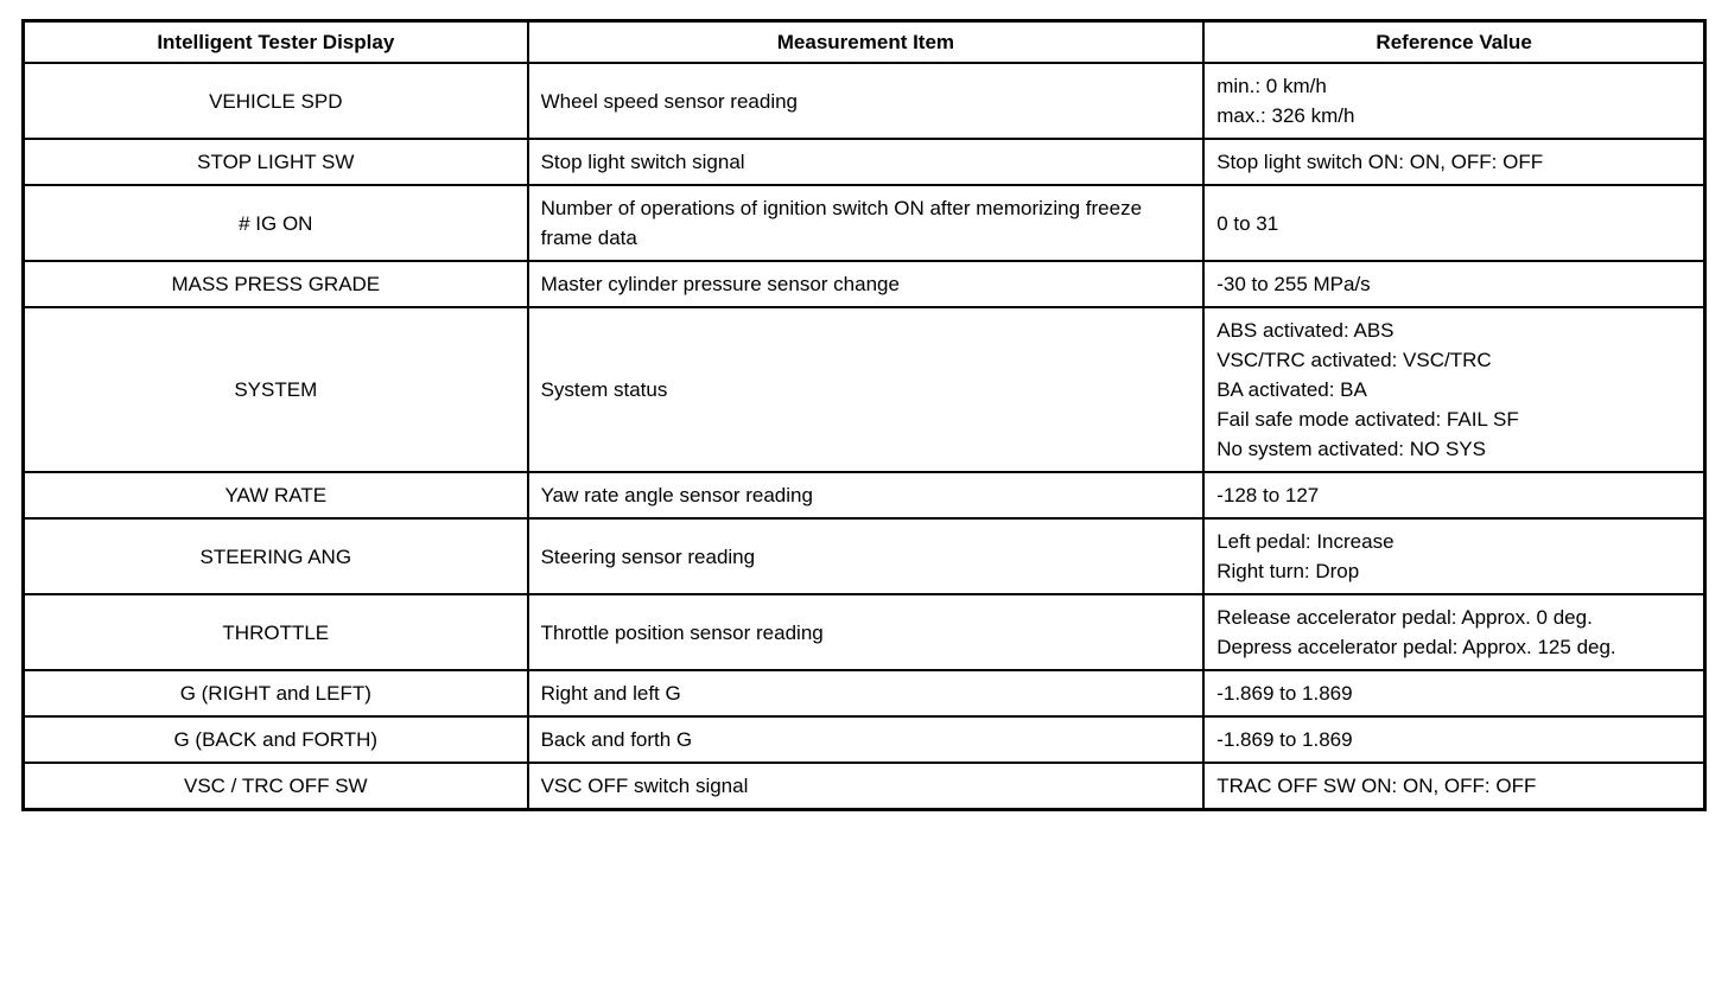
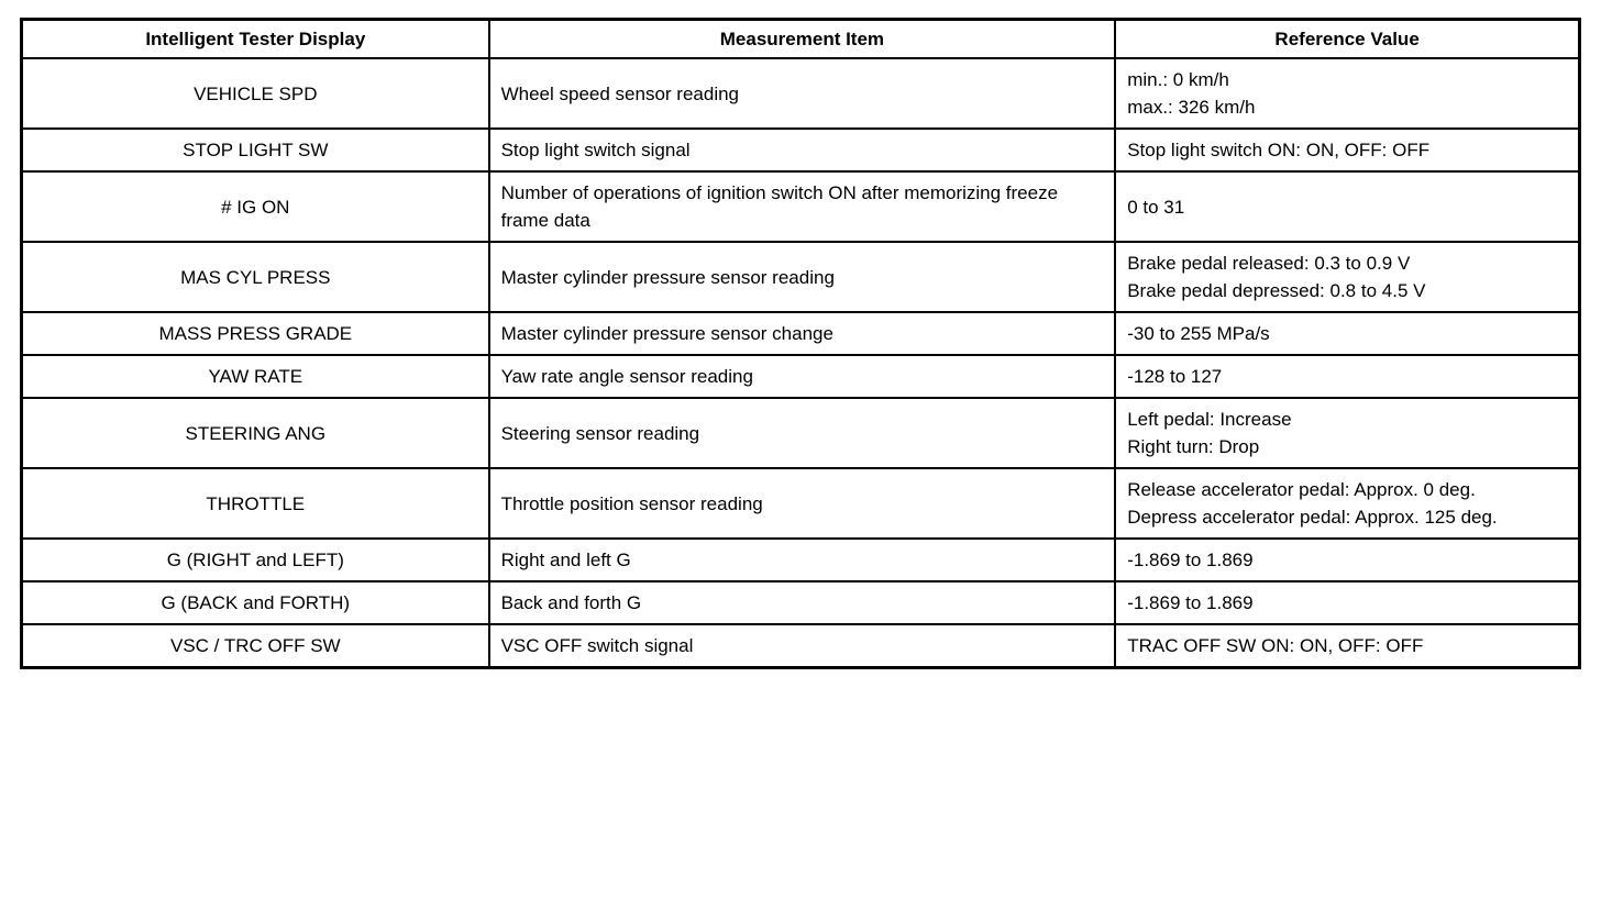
  Intelligent Tester Display	Measurement Item	Reference Value
  VEHICLE SPD	Wheel speed sensor reading	min.: 0 km/h max.: 326 km/h
  STOP LIGHT SW	Stop light switch signal	Stop light switch ON: ON, OFF: OFF
  # IG ON	Number of operations of ignition switch ON after memorizing freeze frame data	0 to 31
+ MAS CYL PRESS	Master cylinder pressure sensor reading	Brake pedal released: 0.3 to 0.9 V Brake pedal depressed: 0.8 to 4.5 V
  MASS PRESS GRADE	Master cylinder pressure sensor change	-30 to 255 MPa/s
- SYSTEM	System status	ABS activated: ABS VSC/TRC activated: VSC/TRC BA activated: BA Fail safe mode activated: FAIL SF No system activated: NO SYS
  YAW RATE	Yaw rate angle sensor reading	-128 to 127
  STEERING ANG	Steering sensor reading	Left pedal: Increase Right turn: Drop
  THROTTLE	Throttle position sensor reading	Release accelerator pedal: Approx. 0 deg. Depress accelerator pedal: Approx. 125 deg.
  G (RIGHT and LEFT)	Right and left G	-1.869 to 1.869
  G (BACK and FORTH)	Back and forth G	-1.869 to 1.869
  VSC / TRC OFF SW	VSC OFF switch signal	TRAC OFF SW ON: ON, OFF: OFF
